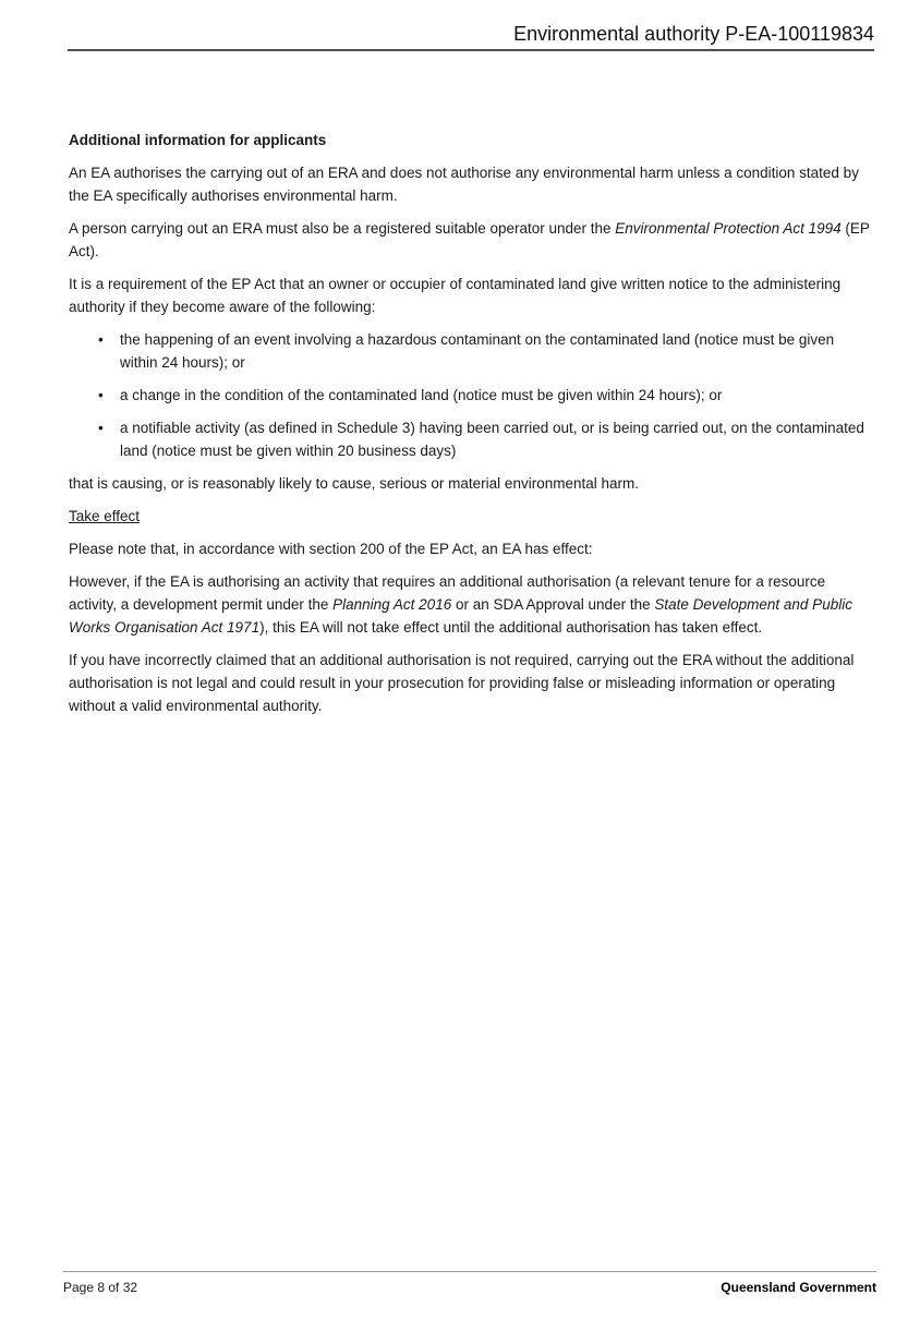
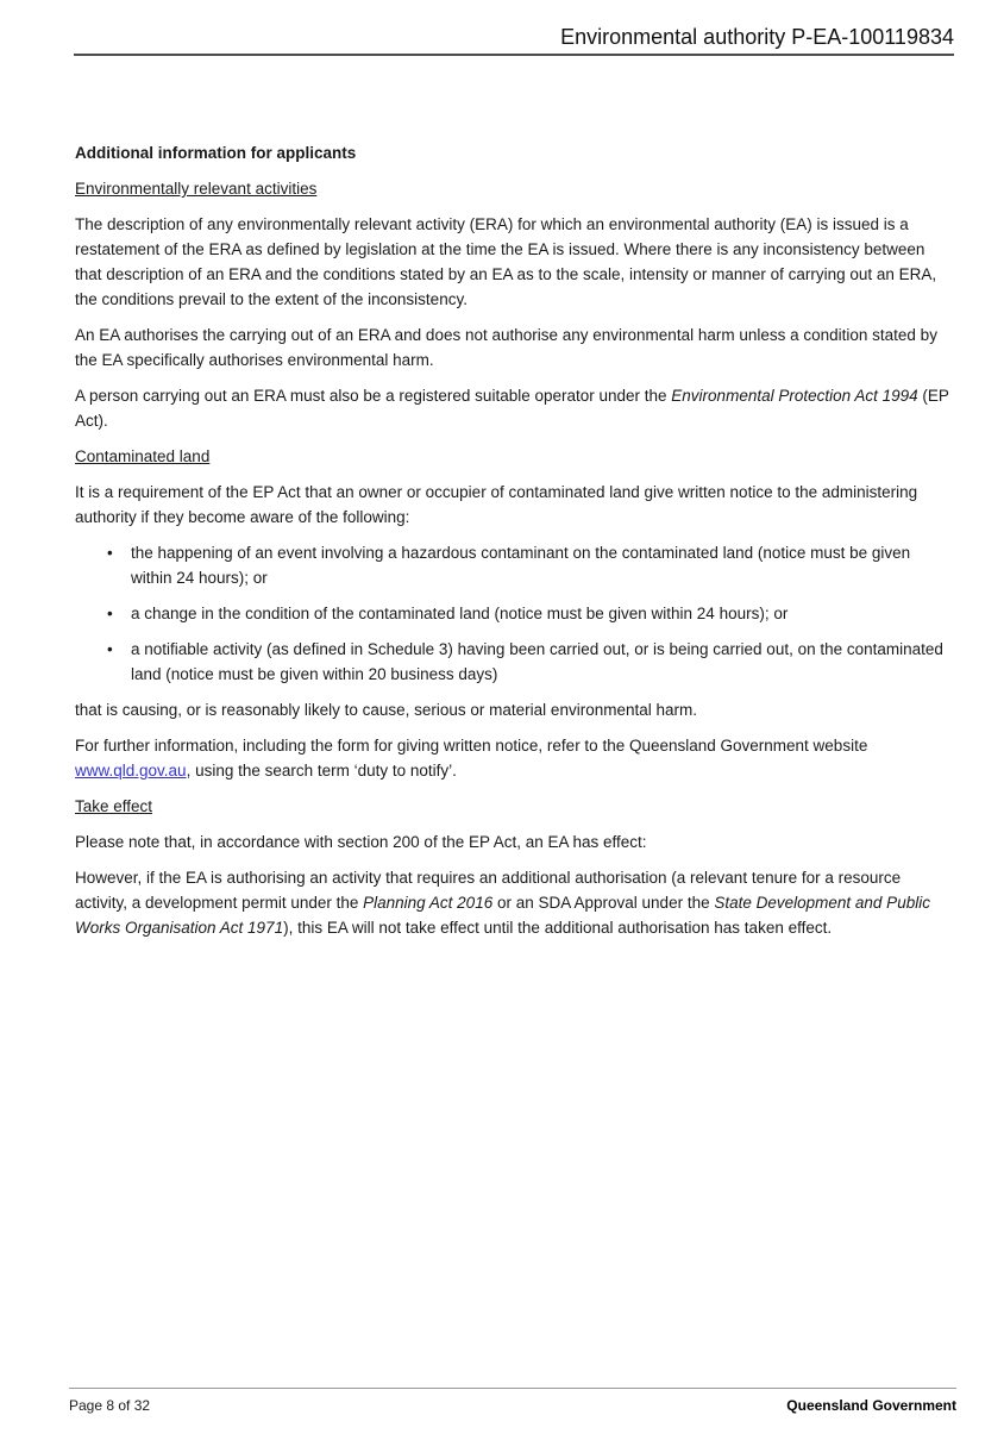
  Environmental authority P-EA-100119834
  Additional information for applicants
+ Environmentally relevant activities
+ The description of any environmentally relevant activity (ERA) for which an environmental authority (EA) is issued is a restatement of the ERA as defined by legislation at the time the EA is issued. Where there is any inconsistency between that description of an ERA and the conditions stated by an EA as to the scale, intensity or manner of carrying out an ERA, the conditions prevail to the extent of the inconsistency.
  An EA authorises the carrying out of an ERA and does not authorise any environmental harm unless a condition stated by the EA specifically authorises environmental harm.
  A person carrying out an ERA must also be a registered suitable operator under the Environmental Protection Act 1994 (EP Act).
+ Contaminated land
  It is a requirement of the EP Act that an owner or occupier of contaminated land give written notice to the administering authority if they become aware of the following:
  •
  the happening of an event involving a hazardous contaminant on the contaminated land (notice must be given within 24 hours); or
  •
  a change in the condition of the contaminated land (notice must be given within 24 hours); or
  •
  a notifiable activity (as defined in Schedule 3) having been carried out, or is being carried out, on the contaminated land (notice must be given within 20 business days)
  that is causing, or is reasonably likely to cause, serious or material environmental harm.
+ For further information, including the form for giving written notice, refer to the Queensland Government website www.qld.gov.au, using the search term ‘duty to notify’.
  Take effect
  Please note that, in accordance with section 200 of the EP Act, an EA has effect:
  However, if the EA is authorising an activity that requires an additional authorisation (a relevant tenure for a resource activity, a development permit under the Planning Act 2016 or an SDA Approval under the State Development and Public Works Organisation Act 1971), this EA will not take effect until the additional authorisation has taken effect.
- If you have incorrectly claimed that an additional authorisation is not required, carrying out the ERA without the additional authorisation is not legal and could result in your prosecution for providing false or misleading information or operating without a valid environmental authority.
  Page 8 of 32
  Queensland Government
